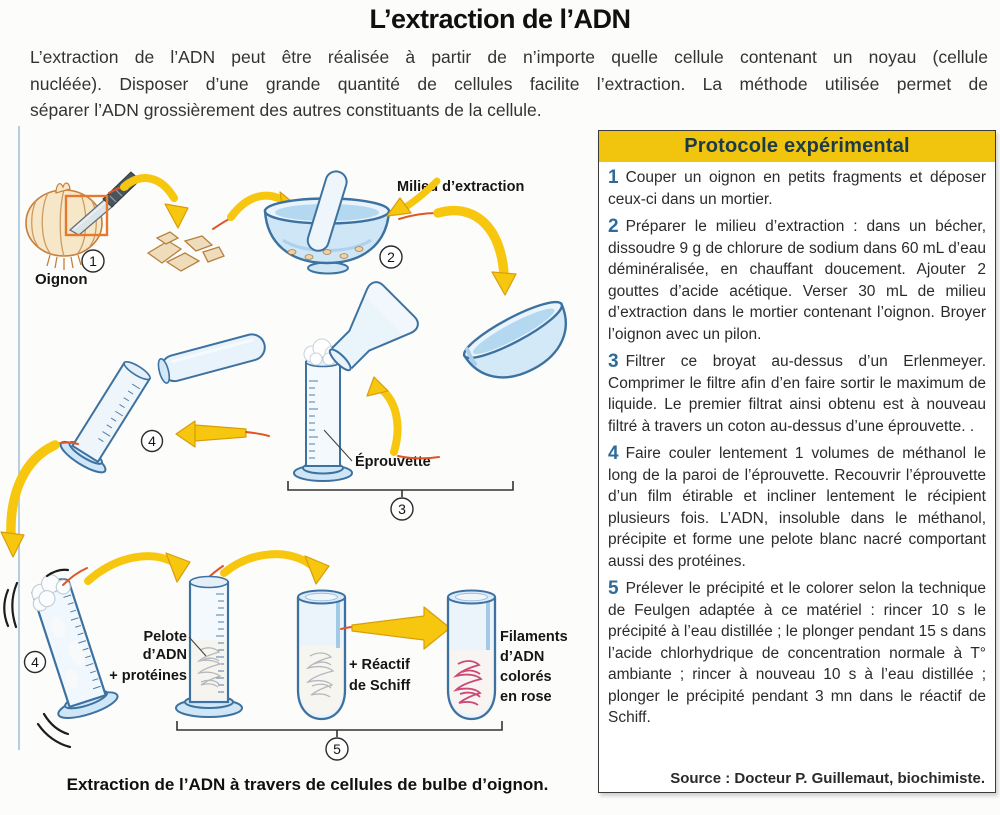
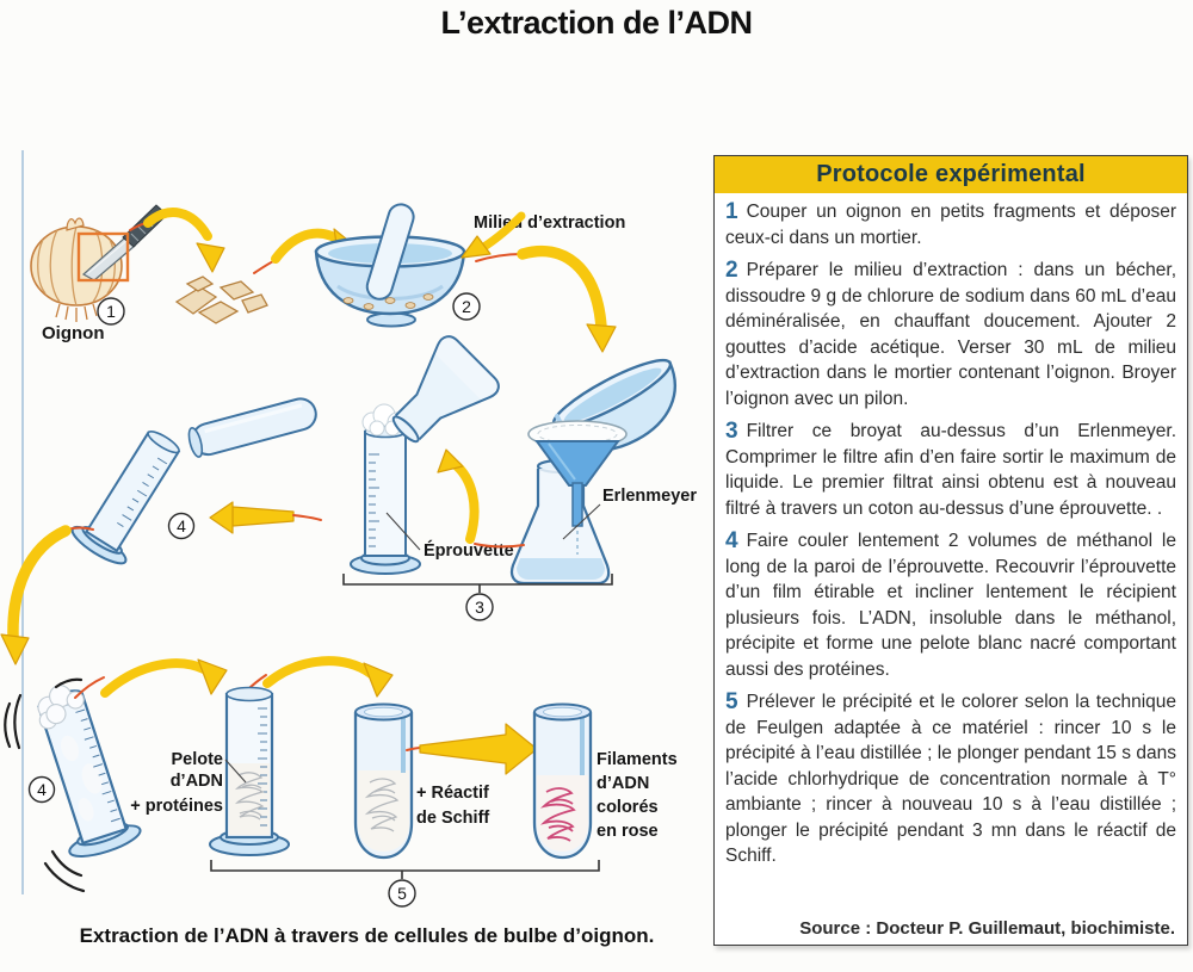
  L’extraction de l’ADN
- L’extraction de l’ADN peut être réalisée à partir de n’importe quelle cellule contenant un noyau (cellule
- nucléée). Disposer d’une grande quantité de cellules facilite l’extraction. La méthode utilisée permet de
- séparer l’ADN grossièrement des autres constituants de la cellule.
  Milie d’extraction
+ Erlenmeyer
  Éprouvette
  Pelote
  d’ADN
  + protéines
  + Réactif
  de Schiff
  Filaments
  d’ADN
  colorés
  en rose
  1
  2
  3
  4
  4
  5
  Oignon
  Extraction de l’ADN à travers de cellules de bulbe d’oignon.
  Protocole expérimental
  1 Couper un oignon en petits fragments et déposer ceux-ci dans un mortier.
  2 Préparer le milieu d’extraction : dans un bécher, dissoudre 9 g de chlorure de sodium dans 60 mL d’eau déminéralisée, en chauffant doucement. Ajouter 2 gouttes d’acide acétique. Verser 30 mL de milieu d’extraction dans le mortier contenant l’oignon. Broyer l’oignon avec un pilon.
  3 Filtrer ce broyat au-dessus d’un Erlenmeyer. Comprimer le filtre afin d’en faire sortir le maximum de liquide. Le premier filtrat ainsi obtenu est à nouveau filtré à travers un coton au-dessus d’une éprouvette. .
- 4 Faire couler lentement 1 volumes de méthanol le long de la paroi de l’éprouvette. Recouvrir l’éprouvette d’un film étirable et incliner lentement le récipient plusieurs fois. L’ADN, insoluble dans le méthanol, précipite et forme une pelote blanc nacré comportant aussi des protéines.
+ 4 Faire couler lentement 2 volumes de méthanol le long de la paroi de l’éprouvette. Recouvrir l’éprouvette d’un film étirable et incliner lentement le récipient plusieurs fois. L’ADN, insoluble dans le méthanol, précipite et forme une pelote blanc nacré comportant aussi des protéines.
  5 Prélever le précipité et le colorer selon la technique de Feulgen adaptée à ce matériel : rincer 10 s le précipité à l’eau distillée ; le plonger pendant 15 s dans l’acide chlorhydrique de concentration normale à T° ambiante ; rincer à nouveau 10 s à l’eau distillée ; plonger le précipité pendant 3 mn dans le réactif de Schiff.
  Source : Docteur P. Guillemaut, biochimiste.
